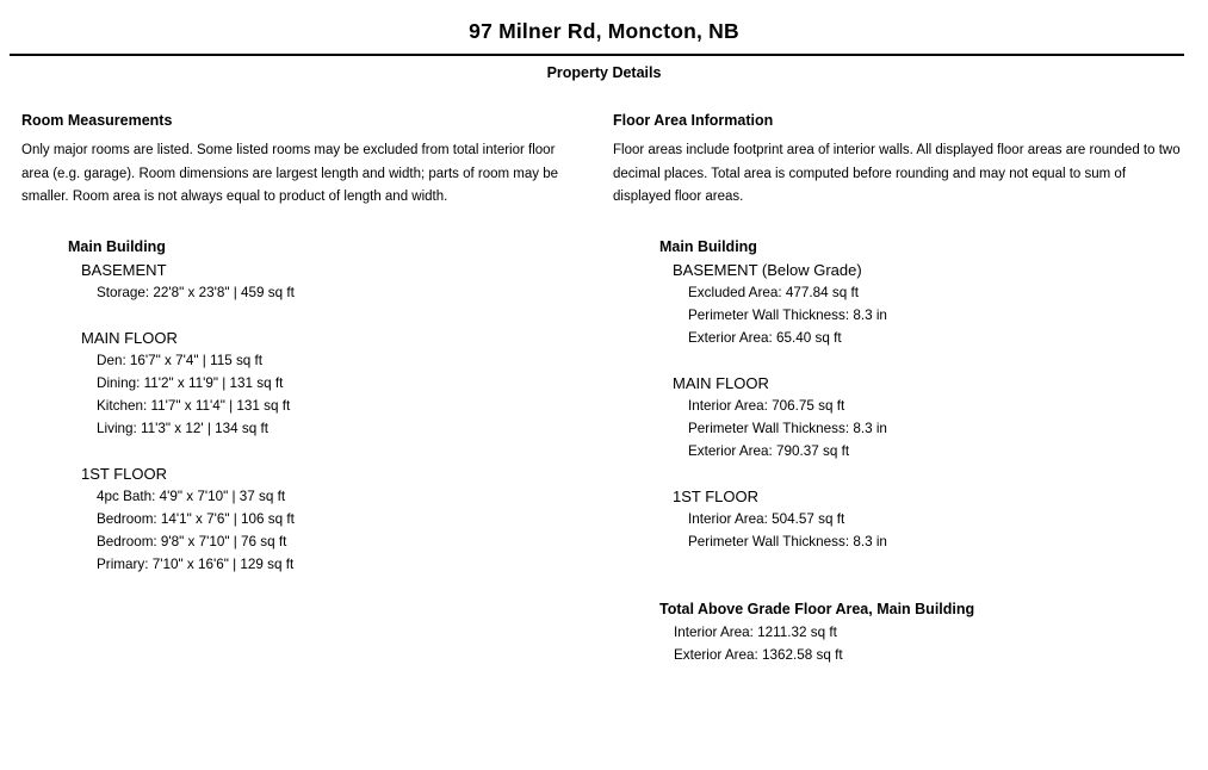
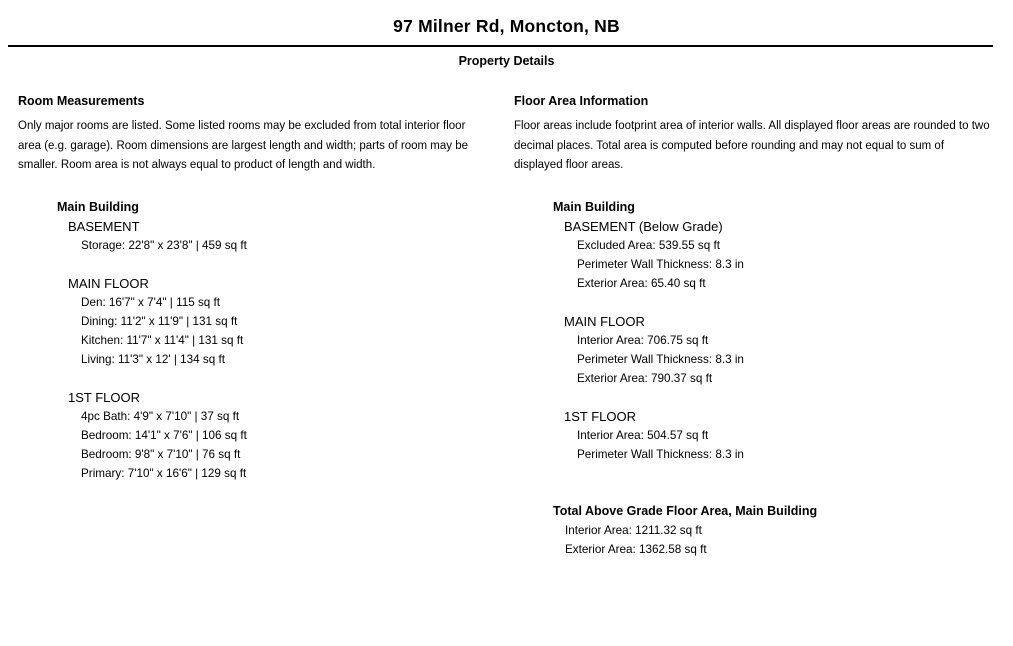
  97 Milner Rd, Moncton, NB
  Property Details
  Room Measurements
  Only major rooms are listed. Some listed rooms may be excluded from total interior floor area (e.g. garage). Room dimensions are largest length and width; parts of room may be smaller. Room area is not always equal to product of length and width.
  Main Building
  BASEMENT
  Storage: 22'8" x 23'8" | 459 sq ft
  MAIN FLOOR
  Den: 16'7" x 7'4" | 115 sq ft
  Dining: 11'2" x 11'9" | 131 sq ft
  Kitchen: 11'7" x 11'4" | 131 sq ft
  Living: 11'3" x 12' | 134 sq ft
  1ST FLOOR
  4pc Bath: 4'9" x 7'10" | 37 sq ft
  Bedroom: 14'1" x 7'6" | 106 sq ft
  Bedroom: 9'8" x 7'10" | 76 sq ft
  Primary: 7'10" x 16'6" | 129 sq ft
  Floor Area Information
  Floor areas include footprint area of interior walls. All displayed floor areas are rounded to two decimal places. Total area is computed before rounding and may not equal to sum of displayed floor areas.
  Main Building
  BASEMENT (Below Grade)
- Excluded Area: 477.84 sq ft
+ Excluded Area: 539.55 sq ft
  Perimeter Wall Thickness: 8.3 in
  Exterior Area: 65.40 sq ft
  MAIN FLOOR
  Interior Area: 706.75 sq ft
  Perimeter Wall Thickness: 8.3 in
  Exterior Area: 790.37 sq ft
  1ST FLOOR
  Interior Area: 504.57 sq ft
  Perimeter Wall Thickness: 8.3 in
  Total Above Grade Floor Area, Main Building
  Interior Area: 1211.32 sq ft
  Exterior Area: 1362.58 sq ft
